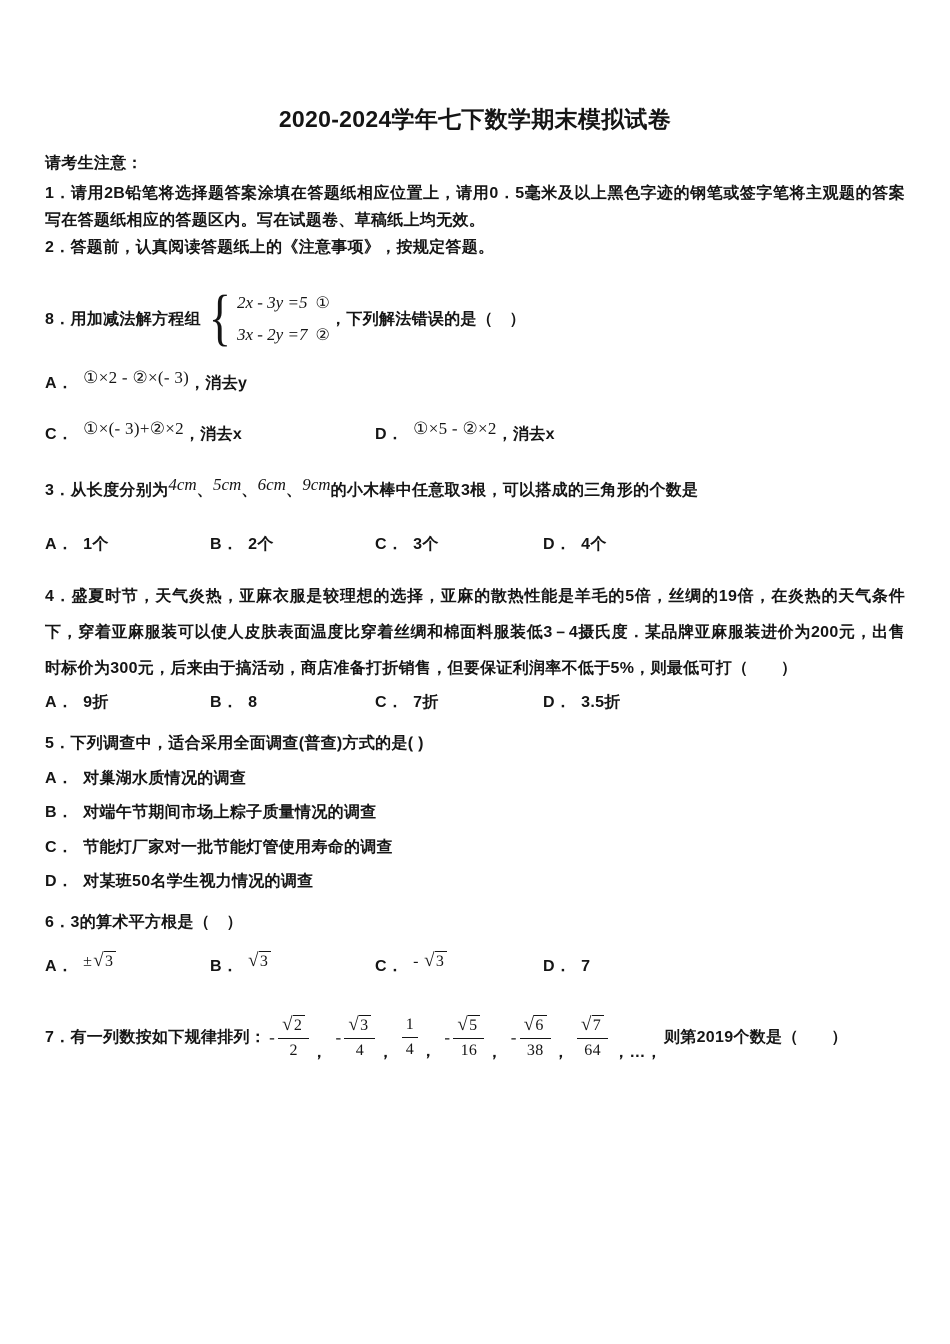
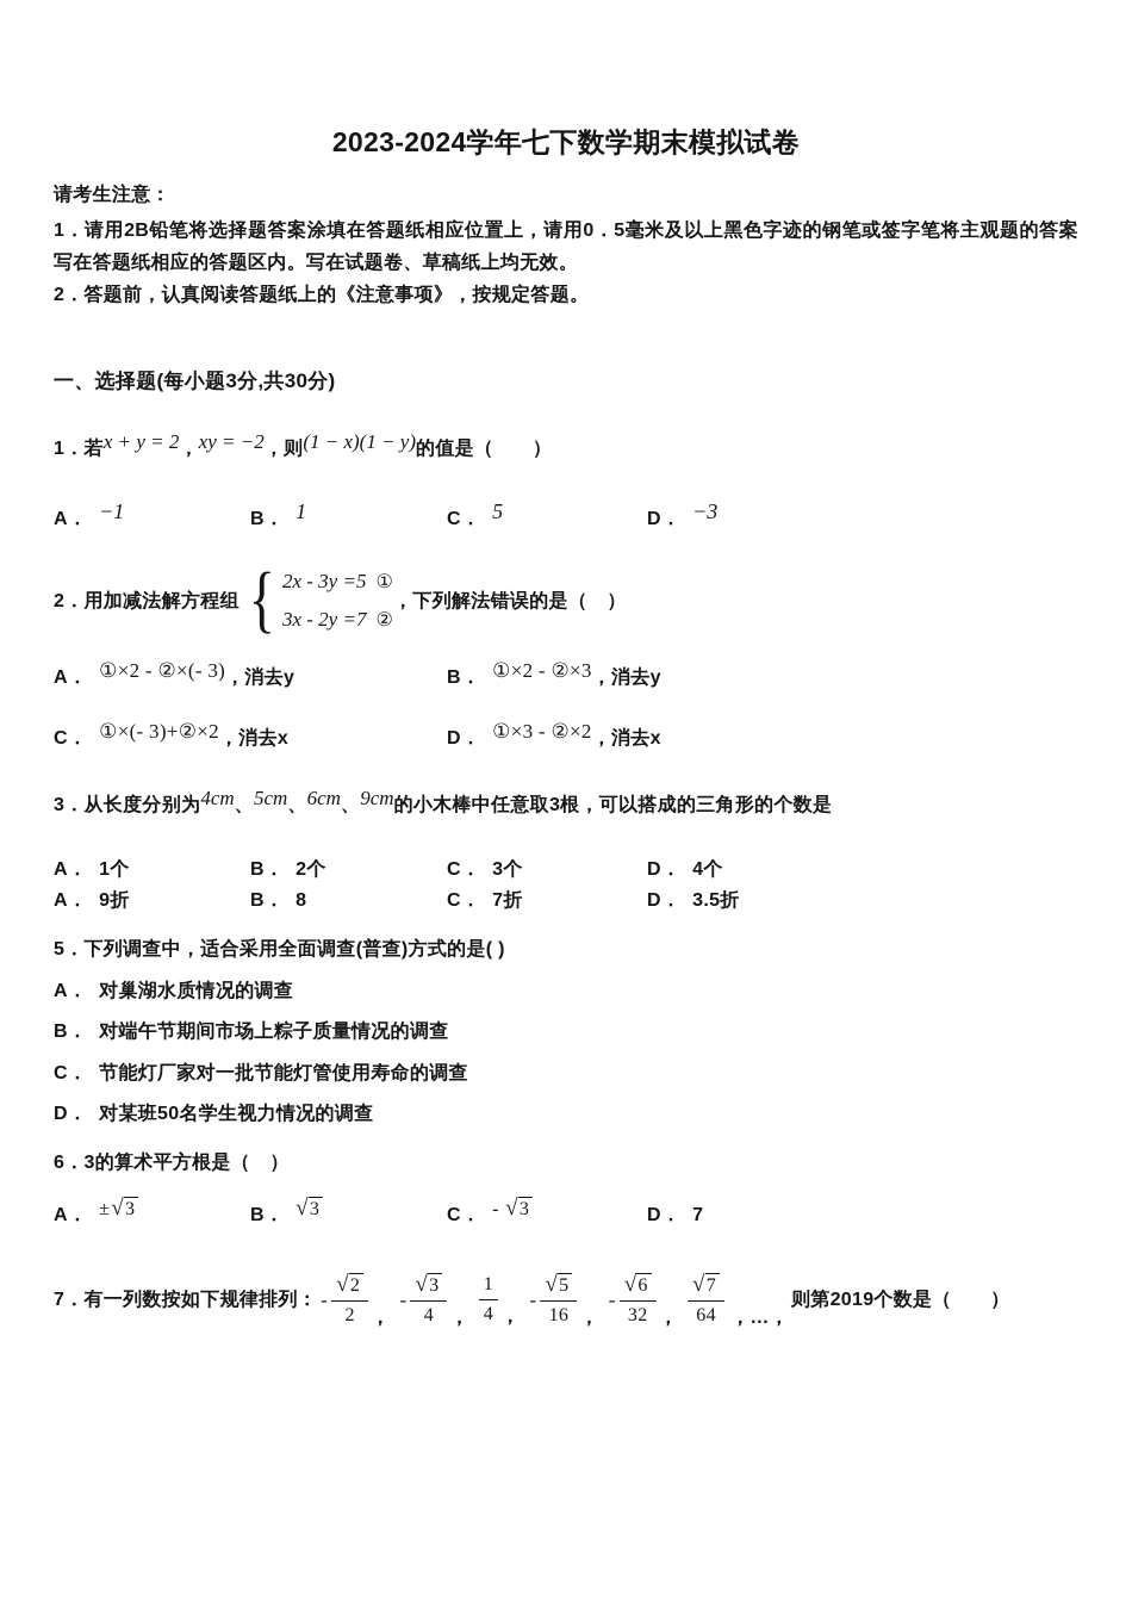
- 2020-2024学年七下数学期末模拟试卷
+ 2023-2024学年七下数学期末模拟试卷
  请考生注意：
  1．请用2B铅笔将选择题答案涂填在答题纸相应位置上，请用0．5毫米及以上黑色字迹的钢笔或签字笔将主观题的答案写在答题纸相应的答题区内。写在试题卷、草稿纸上均无效。
  2．答题前，认真阅读答题纸上的《注意事项》，按规定答题。
+ 一、选择题(每小题3分,共30分)
+ 1．若x + y = 2，xy = −2，则(1 − x)(1 − y)的值是（ ）
+ A． −1
+ B． 1
+ C． 5
+ D． −3
- 8．用加减法解方程组
+ 2．用加减法解方程组
  {
  2x - 3y =5 ①
  3x - 2y =7 ②
  ，下列解法错误的是（ ）
  A． ①×2 - ②×(- 3)，消去y
+ B． ①×2 - ②×3，消去y
  C． ①×(- 3)+②×2，消去x
- D． ①×5 - ②×2，消去x
+ D． ①×3 - ②×2，消去x
  3．从长度分别为4cm、5cm、6cm、9cm的小木棒中任意取3根，可以搭成的三角形的个数是
  A． 1个
  B． 2个
  C． 3个
  D． 4个
- 4．盛夏时节，天气炎热，亚麻衣服是较理想的选择，亚麻的散热性能是羊毛的5倍，丝绸的19倍，在炎热的天气条件下，穿着亚麻服装可以使人皮肤表面温度比穿着丝绸和棉面料服装低3－4摄氏度．某品牌亚麻服装进价为200元，出售时标价为300元，后来由于搞活动，商店准备打折销售，但要保证利润率不低于5%，则最低可打（ ）
  A． 9折
  B． 8
  C． 7折
  D． 3.5折
  5．下列调查中，适合采用全面调查(普查)方式的是( )
  A． 对巢湖水质情况的调查
  B． 对端午节期间市场上粽子质量情况的调查
  C． 节能灯厂家对一批节能灯管使用寿命的调查
  D． 对某班50名学生视力情况的调查
  6．3的算术平方根是（ ）
  A． ±
  √
  3
  B．
  √
  3
  C． -
  √
  3
  D． 7
  7．有一列数按如下规律排列：
  -
  √
  2
  2
  ，
  -
  √
  3
  4
  ，
  1
  4
  ，
  -
  √
  5
  16
  ，
  -
  √
  6
- 38
+ 32
  ，
  √
  7
  64
  ，…，
  则第2019个数是（ ）
